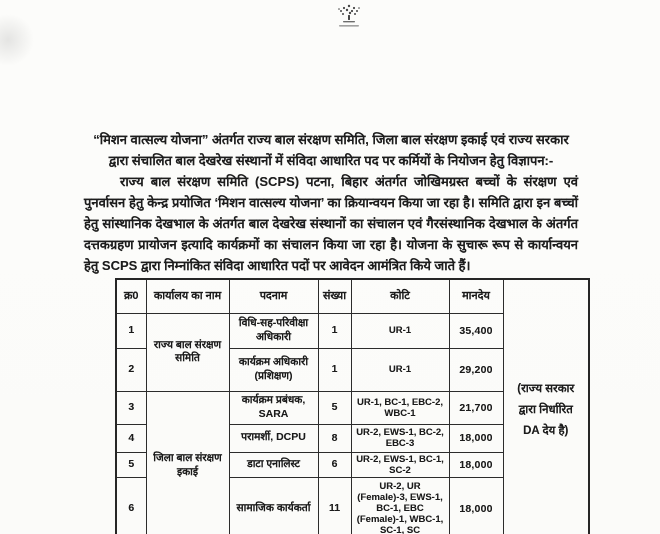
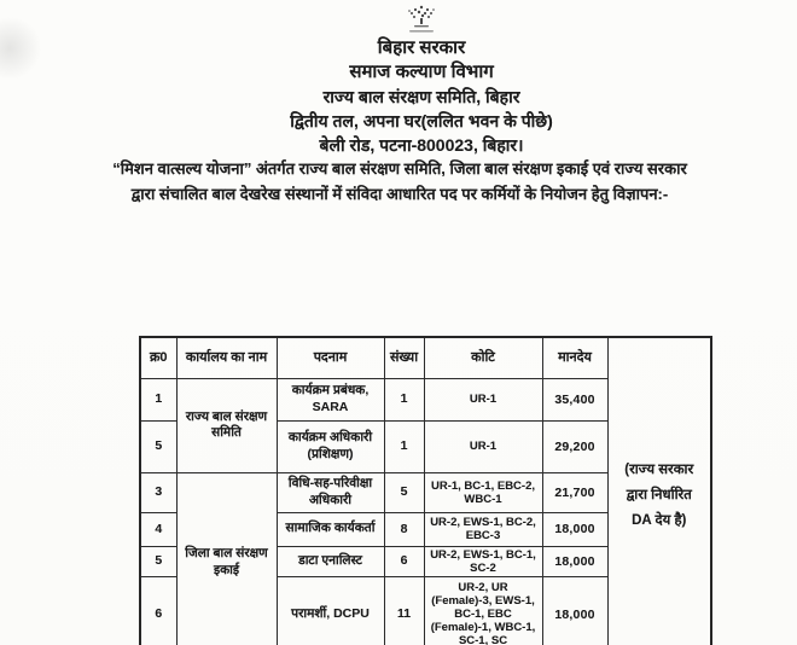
+ बिहार सरकार
+ समाज कल्याण विभाग
+ राज्य बाल संरक्षण समिति, बिहार
+ द्वितीय तल, अपना घर(ललित भवन के पीछे)
+ बेली रोड, पटना-800023, बिहार।
  “मिशन वात्सल्य योजना” अंतर्गत राज्य बाल संरक्षण समिति, जिला बाल संरक्षण इकाई एवं राज्य सरकार द्वारा संचालित बाल देखरेख संस्थानों में संविदा आधारित पद पर कर्मियों के नियोजन हेतु विज्ञापन:-
- राज्य बाल संरक्षण समिति (SCPS) पटना, बिहार अंतर्गत जोखिमग्रस्त बच्चों के संरक्षण एवं पुनर्वासन हेतु केन्द्र प्रयोजित ‘मिशन वात्सल्य योजना’ का क्रियान्वयन किया जा रहा है। समिति द्वारा इन बच्चों हेतु सांस्थानिक देखभाल के अंतर्गत बाल देखरेख संस्थानों का संचालन एवं गैरसंस्थानिक देखभाल के अंतर्गत दत्तकग्रहण प्रायोजन इत्यादि कार्यक्रमों का संचालन किया जा रहा है। योजना के सुचारू रूप से कार्यान्वयन हेतु SCPS द्वारा निम्नांकित संविदा आधारित पदों पर आवेदन आमंत्रित किये जाते हैं।
  क्र0	कार्यालय का नाम	पदनाम	संख्या	कोटि	मानदेय	(राज्य सरकार द्वारा निर्धारित DA देय है)
- 1	राज्य बाल संरक्षण समिति	विधि-सह-परिवीक्षा अधिकारी	1	UR-1	35,400
+ 1	राज्य बाल संरक्षण समिति	कार्यक्रम प्रबंधक, SARA	1	UR-1	35,400
- 2	कार्यक्रम अधिकारी (प्रशिक्षण)	1	UR-1	29,200
+ 5	कार्यक्रम अधिकारी (प्रशिक्षण)	1	UR-1	29,200
- 3	जिला बाल संरक्षण इकाई	कार्यक्रम प्रबंधक, SARA	5	UR-1, BC-1, EBC-2, WBC-1	21,700
+ 3	जिला बाल संरक्षण इकाई	विधि-सह-परिवीक्षा अधिकारी	5	UR-1, BC-1, EBC-2, WBC-1	21,700
- 4	परामर्शी, DCPU	8	UR-2, EWS-1, BC-2, EBC-3	18,000
+ 4	सामाजिक कार्यकर्ता	8	UR-2, EWS-1, BC-2, EBC-3	18,000
  5	डाटा एनालिस्ट	6	UR-2, EWS-1, BC-1, SC-2	18,000
- 6	सामाजिक कार्यकर्ता	11	UR-2, UR (Female)-3, EWS-1, BC-1, EBC (Female)-1, WBC-1, SC-1, SC	18,000
+ 6	परामर्शी, DCPU	11	UR-2, UR (Female)-3, EWS-1, BC-1, EBC (Female)-1, WBC-1, SC-1, SC	18,000
